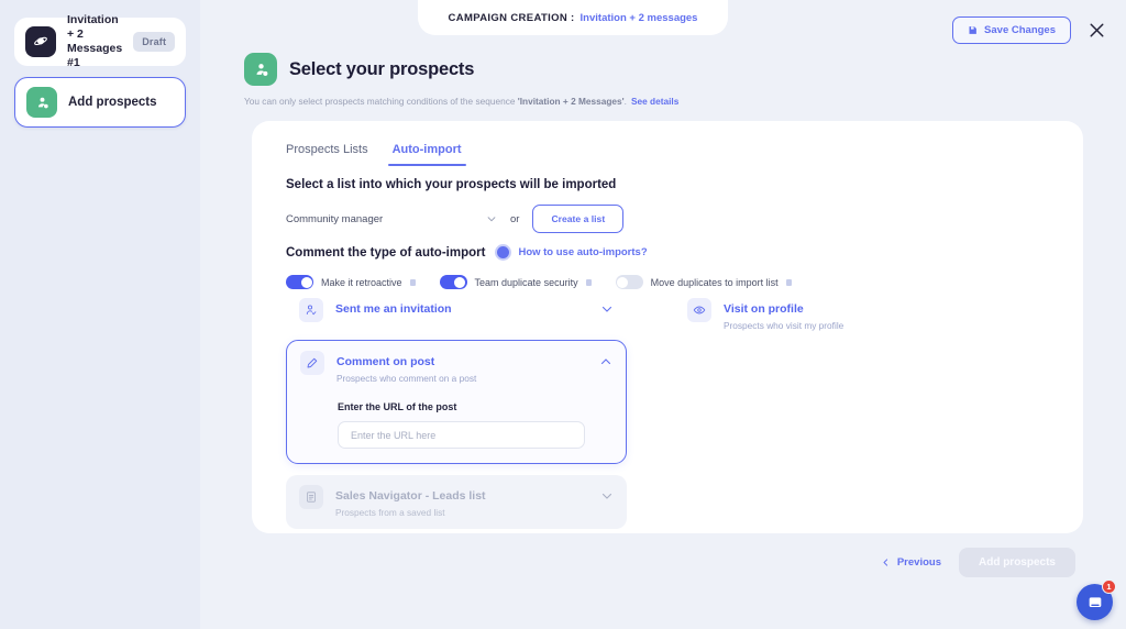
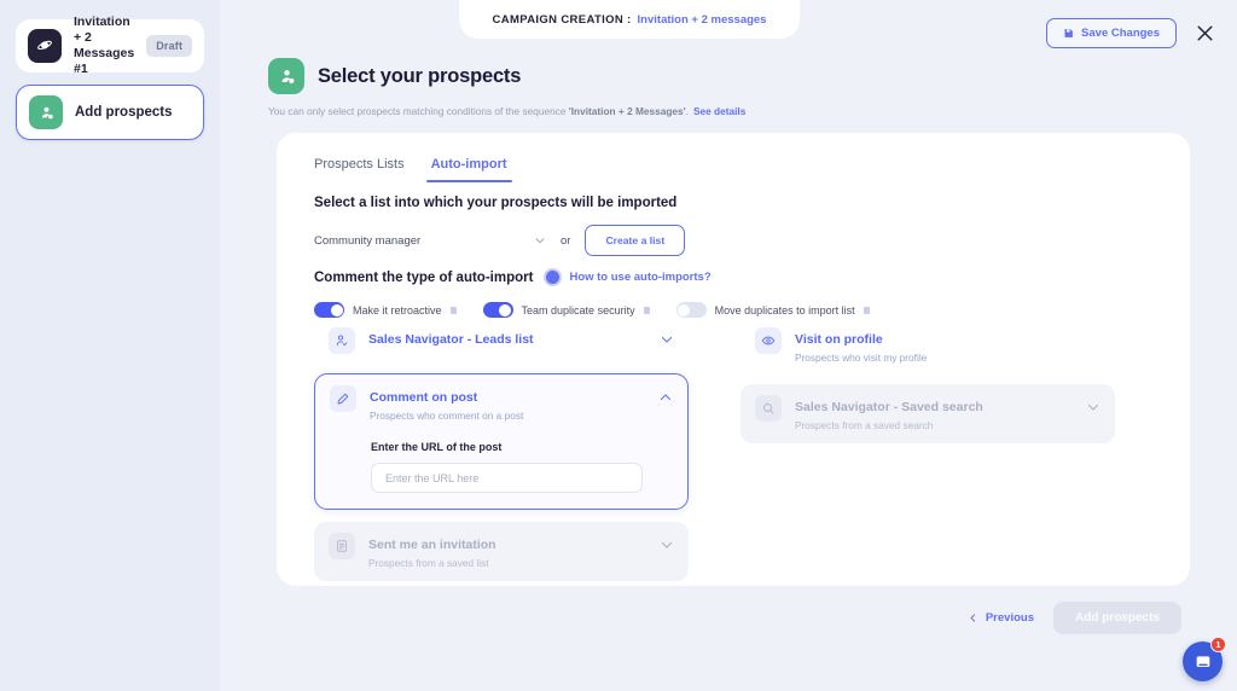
  Invitation + 2 Messages #1
  Draft
  Add prospects
  CAMPAIGN CREATION :
  Invitation + 2 messages
  Save Changes
  Select your prospects
  You can only select prospects matching conditions of the sequence 'Invitation + 2 Messages'. See details
  Prospects Lists
  Auto-import
  Select a list into which your prospects will be imported
  Community manager
  or
  Create a list
  Comment the type of auto-import
  How to use auto-imports?
  Make it retroactive
  Team duplicate security
  Move duplicates to import list
- Sent me an invitation
+ Sales Navigator - Leads list
  Comment on post
  Prospects who comment on a post
  Enter the URL of the post
  Enter the URL here
- Sales Navigator - Leads list
+ Sent me an invitation
  Prospects from a saved list
  Visit on profile
  Prospects who visit my profile
+ Sales Navigator - Saved search
+ Prospects from a saved search
  Previous
  Add prospects
  1
